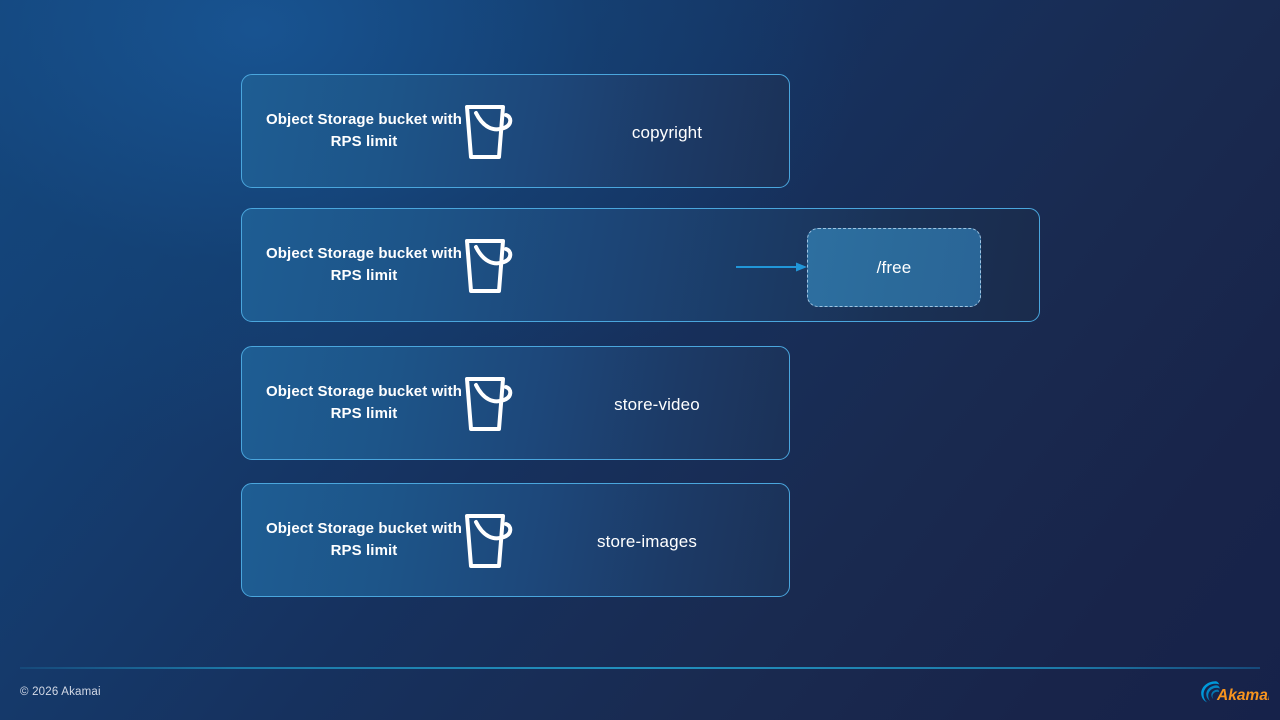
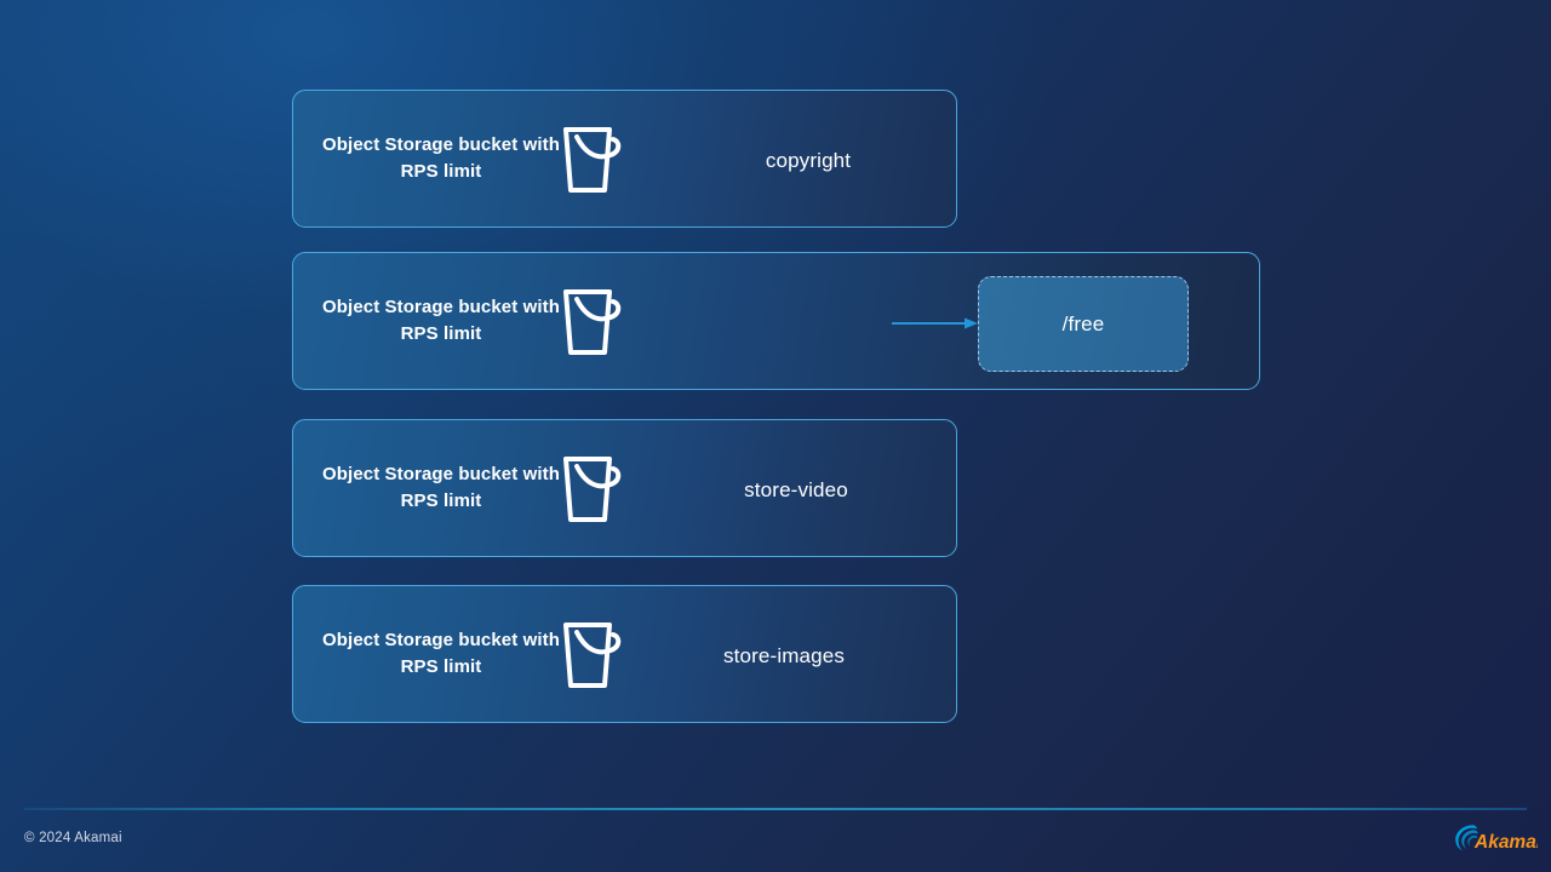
  Object Storage bucket with RPS limit
  copyright
  Object Storage bucket with RPS limit
  /free
  Object Storage bucket with RPS limit
  store-video
  Object Storage bucket with RPS limit
  store-images
- © 2026 Akamai
+ © 2024 Akamai
  Akama
